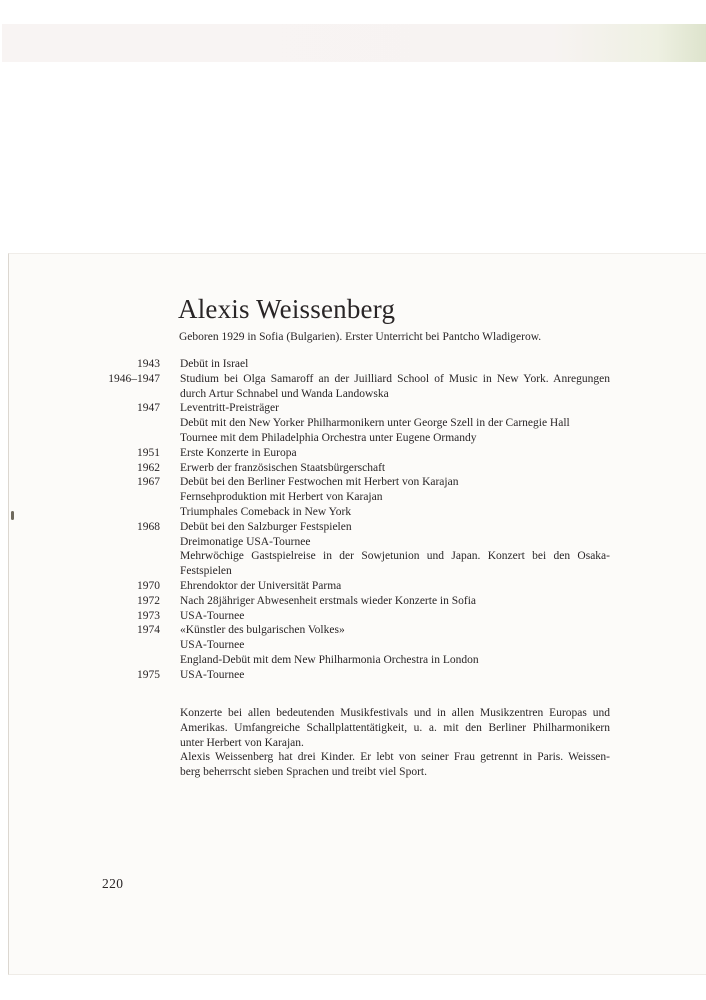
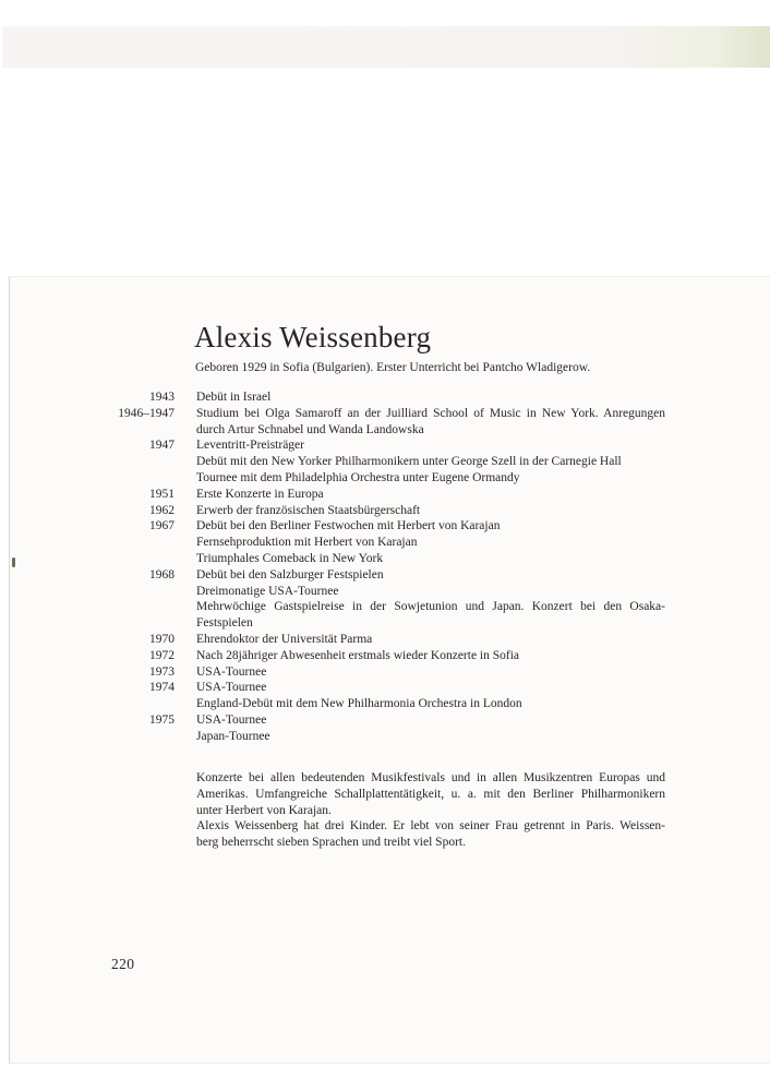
  Alexis Weissenberg
  Geboren 1929 in Sofia (Bulgarien). Erster Unterricht bei Pantcho Wladigerow.
  1943
  Debüt in Israel
  1946–1947
  Studium bei Olga Samaroff an der Juilliard School of Music in New York. Anregungen
  durch Artur Schnabel und Wanda Landowska
  1947
  Leventritt-Preisträger
  Debüt mit den New Yorker Philharmonikern unter George Szell in der Carnegie Hall
  Tournee mit dem Philadelphia Orchestra unter Eugene Ormandy
  1951
  Erste Konzerte in Europa
  1962
  Erwerb der französischen Staatsbürgerschaft
  1967
  Debüt bei den Berliner Festwochen mit Herbert von Karajan
  Fernsehproduktion mit Herbert von Karajan
  Triumphales Comeback in New York
  1968
  Debüt bei den Salzburger Festspielen
  Dreimonatige USA-Tournee
  Mehrwöchige Gastspielreise in der Sowjetunion und Japan. Konzert bei den Osaka-
  Festspielen
  1970
  Ehrendoktor der Universität Parma
  1972
  Nach 28jähriger Abwesenheit erstmals wieder Konzerte in Sofia
  1973
  USA-Tournee
  1974
- «Künstler des bulgarischen Volkes»
  USA-Tournee
  England-Debüt mit dem New Philharmonia Orchestra in London
  1975
  USA-Tournee
+ Japan-Tournee
  Konzerte bei allen bedeutenden Musikfestivals und in allen Musikzentren Europas und
  Amerikas. Umfangreiche Schallplattentätigkeit, u. a. mit den Berliner Philharmonikern
  unter Herbert von Karajan.
  Alexis Weissenberg hat drei Kinder. Er lebt von seiner Frau getrennt in Paris. Weissen-
  berg beherrscht sieben Sprachen und treibt viel Sport.
  220
